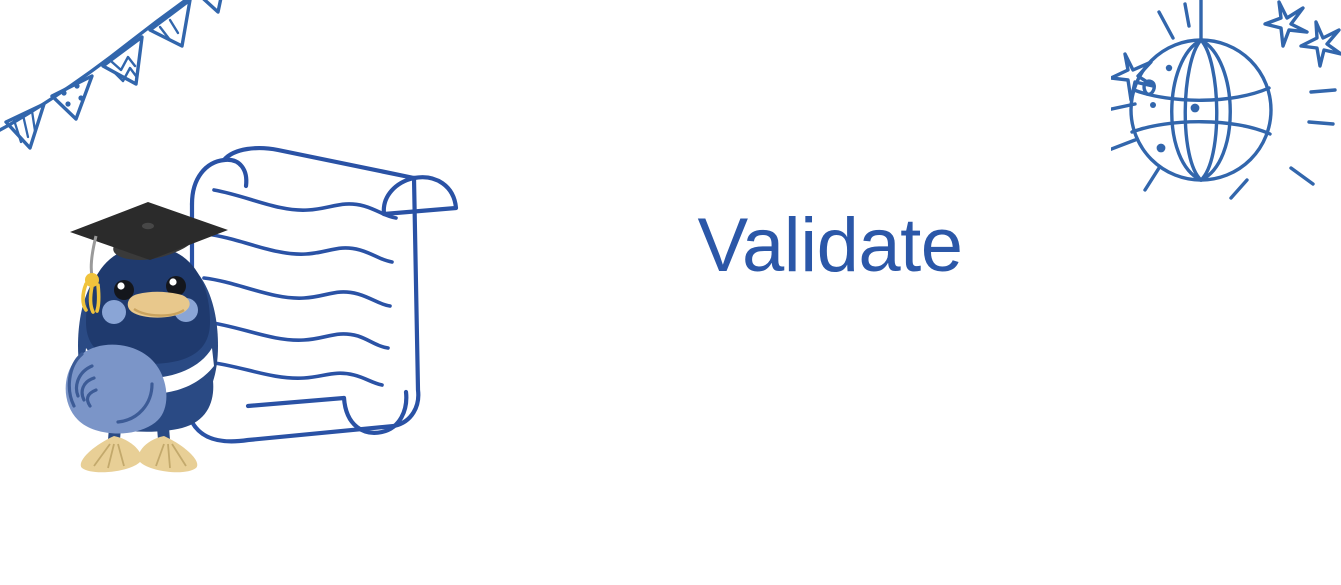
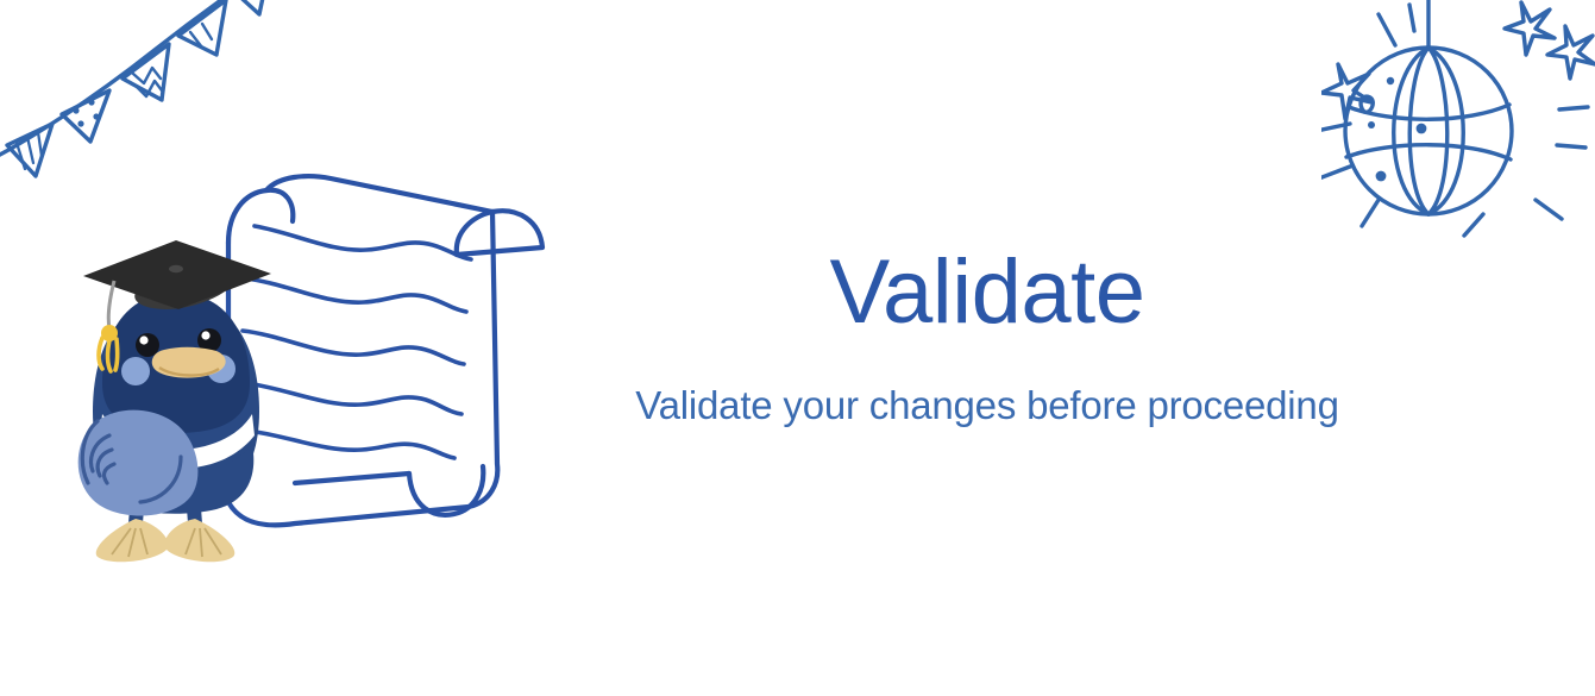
  Validate
+ Validate your changes before proceeding
